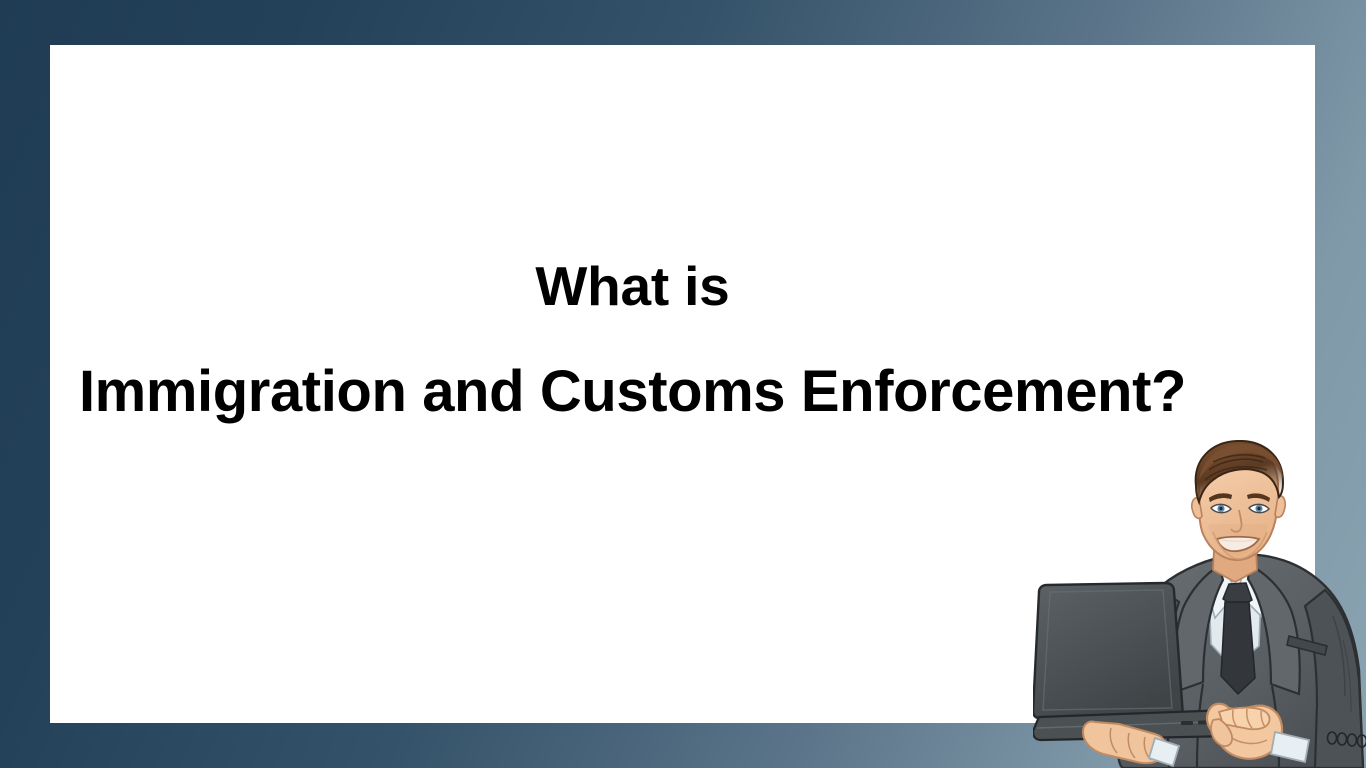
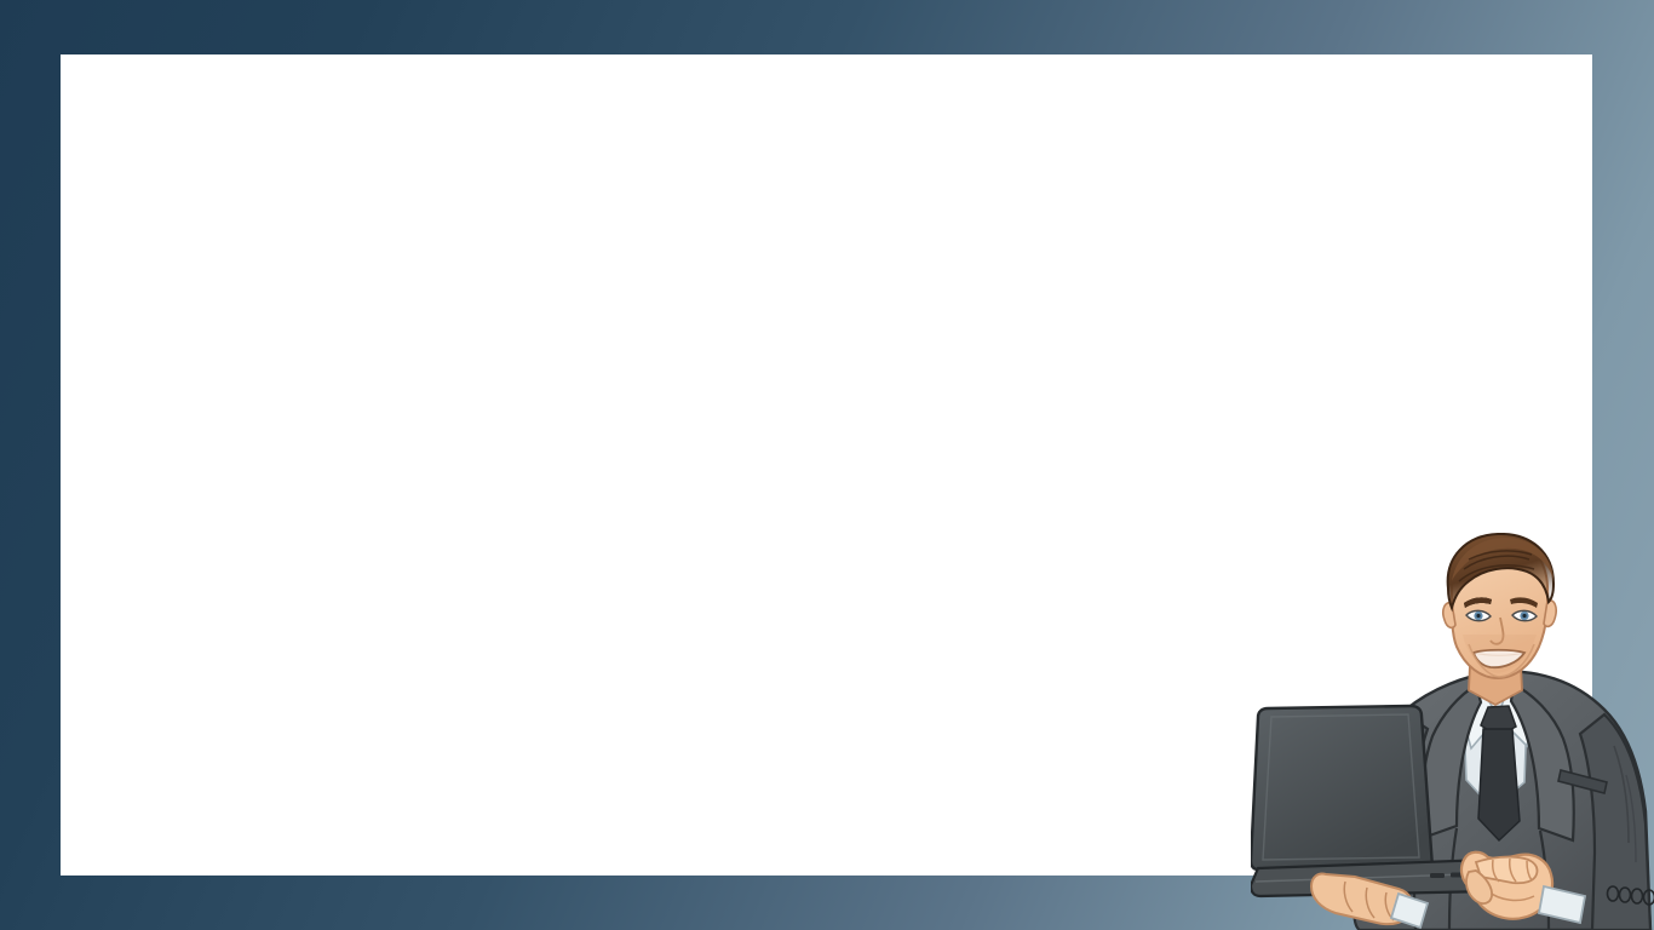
- What is
- Immigration and Customs Enforcement?
